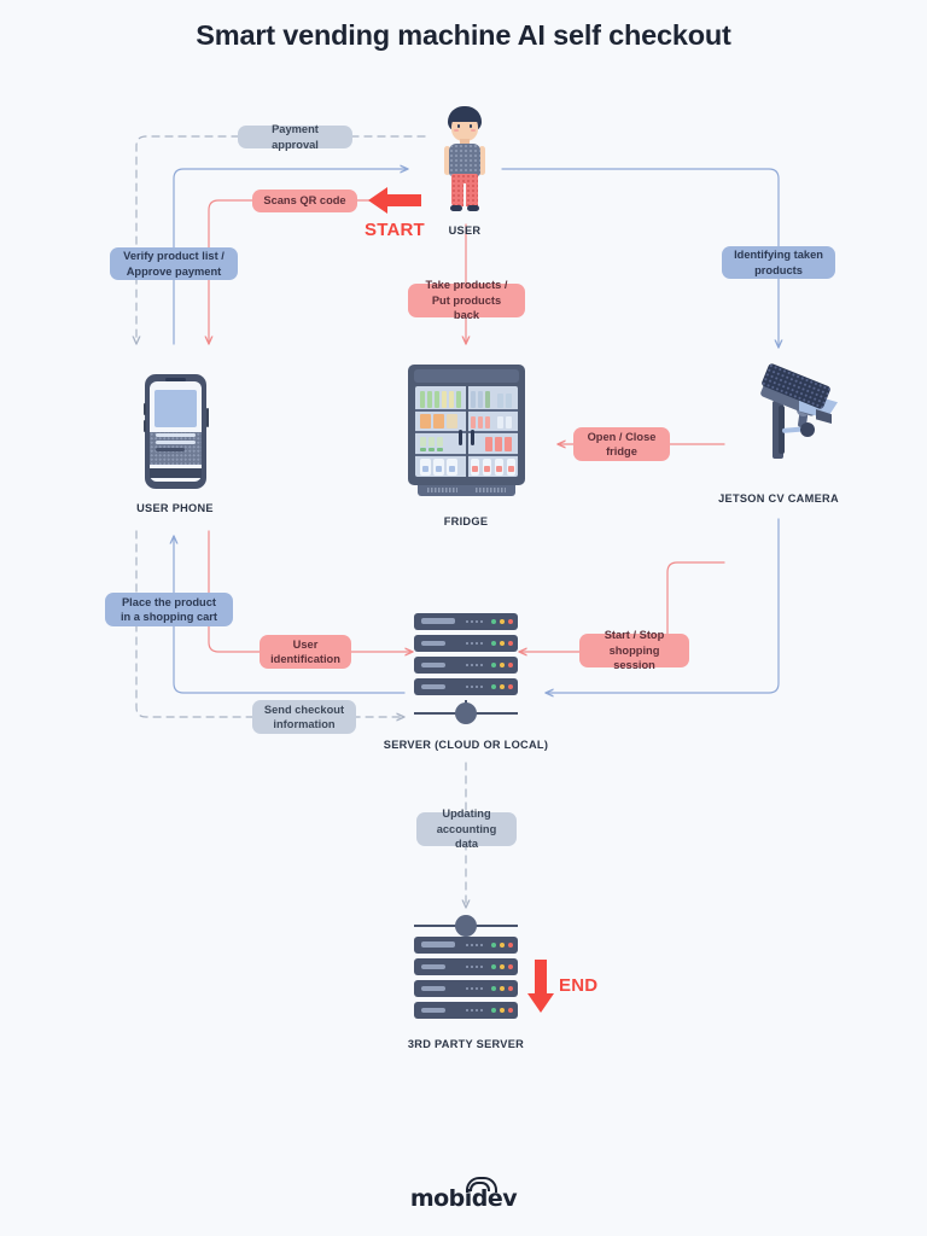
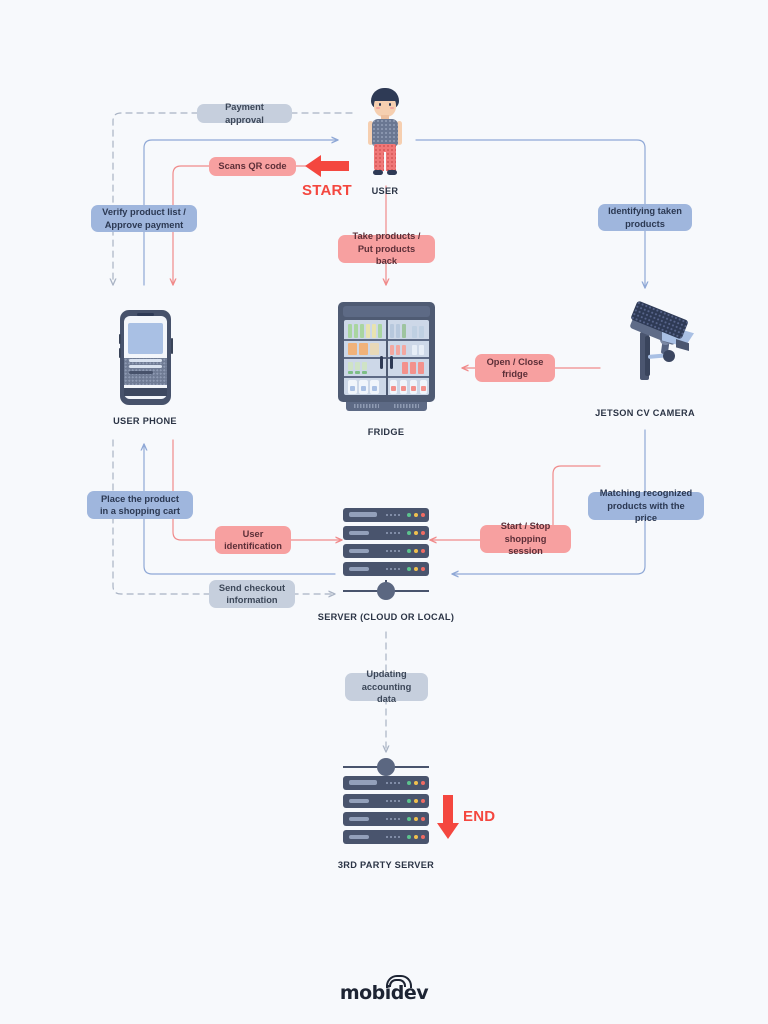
- Smart vending machine AI self checkout
  START
  END
  Payment approval
  Scans QR code
  Verify product list /
  Approve payment
  Take products /
  Put products back
  Identifying taken
  products
  Open / Close
  fridge
  Place the product
  in a shopping cart
  User
  identification
  Send checkout
  information
+ Matching recognized
+ products with the price
  Start / Stop
  shopping session
  Updating
  accounting data
  USER
  USER PHONE
  FRIDGE
  JETSON CV CAMERA
  SERVER (CLOUD OR LOCAL)
  3RD PARTY SERVER
  mobidev
